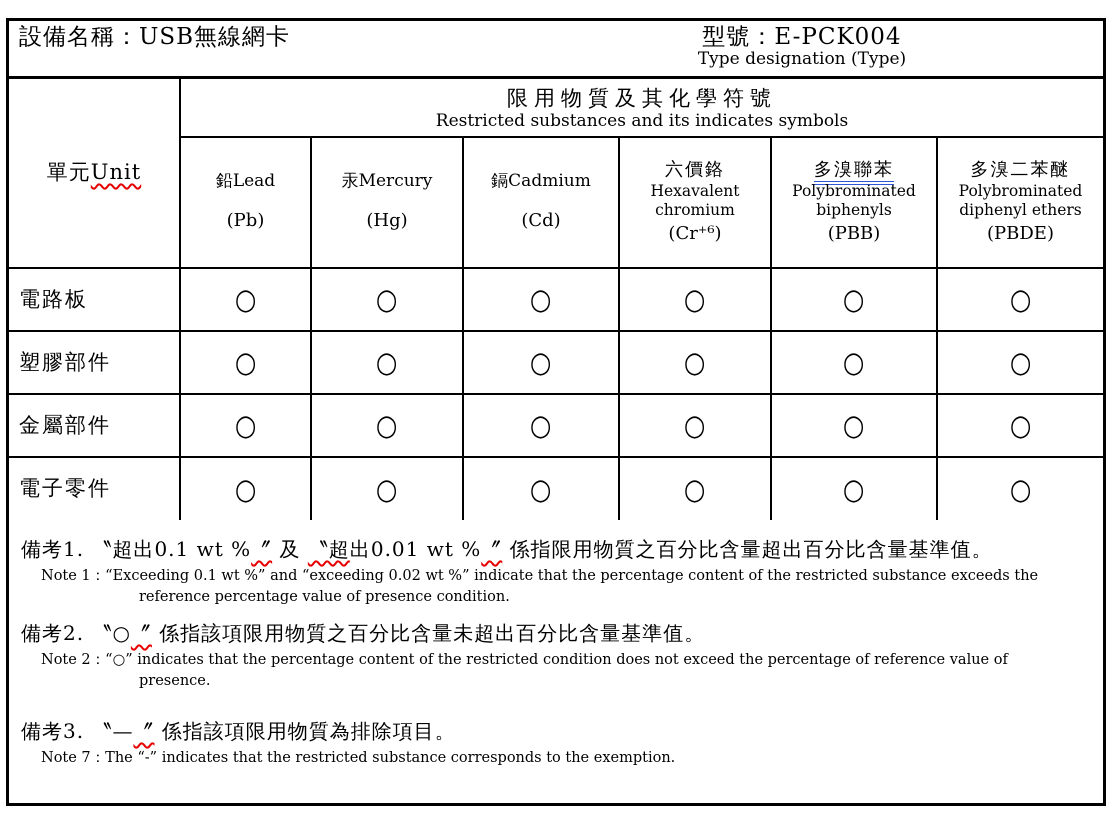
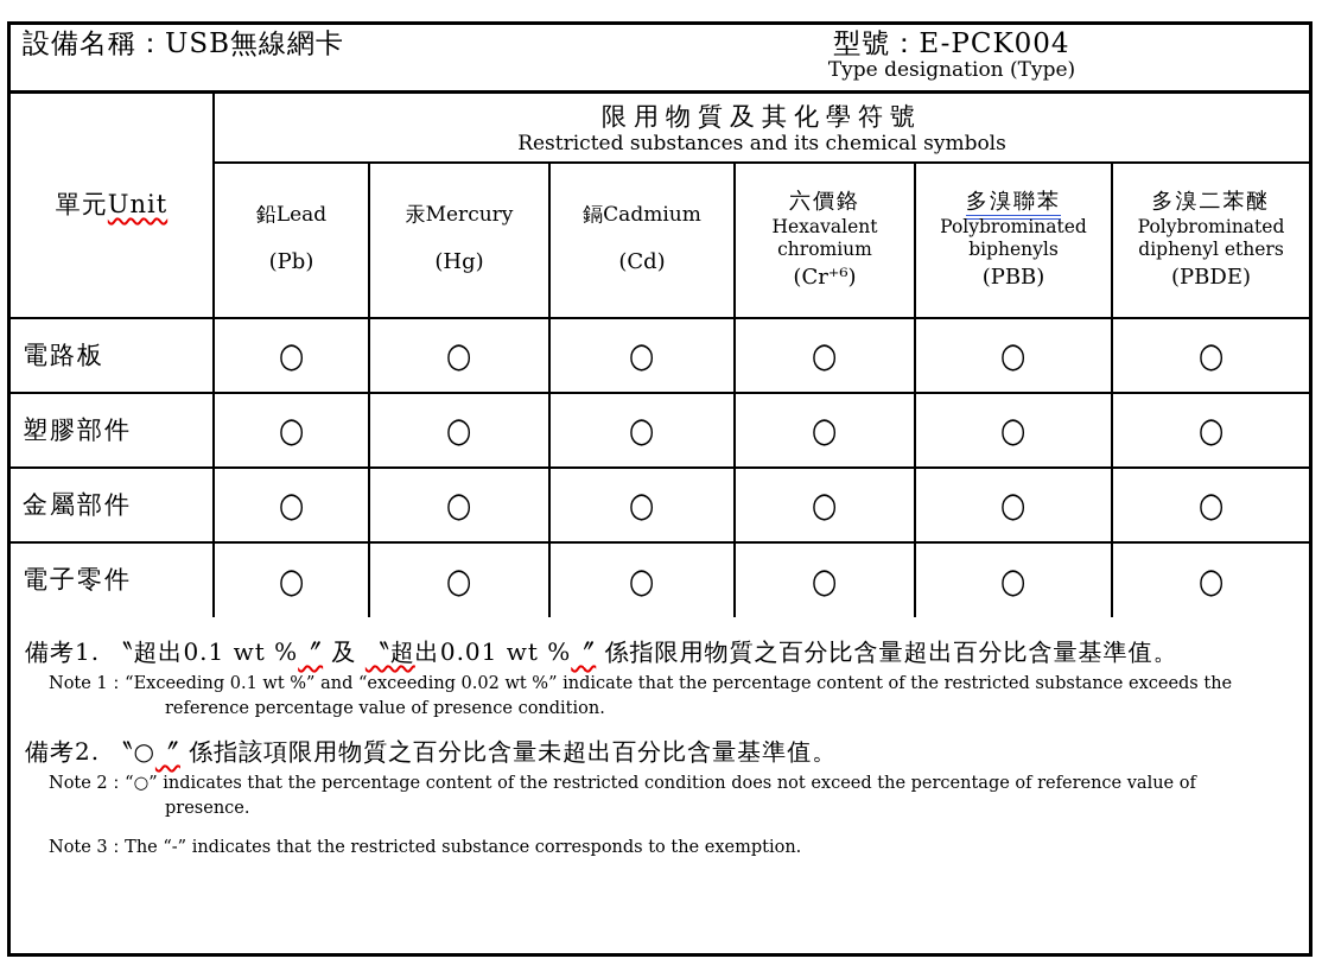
  設備名稱：USB無線網卡
  型號：E-PCK004
  Type designation (Type)
- 單元Unit	限用物質及其化學符號 Restricted substances and its indicates symbols
+ 單元Unit	限用物質及其化學符號 Restricted substances and its chemical symbols
  鉛Lead (Pb)	汞Mercury (Hg)	鎘Cadmium (Cd)	六價鉻 Hexavalent chromium (Cr⁺⁶)	多溴聯苯 Polybrominated biphenyls (PBB)	多溴二苯醚 Polybrominated diphenyl ethers (PBDE)
  電路板	○	○	○	○	○	○
  塑膠部件	○	○	○	○	○	○
  金屬部件	○	○	○	○	○	○
  電子零件	○	○	○	○	○	○
  備考1. 〝超出0.1 wt %〞 及 〝超出0.01 wt %〞 係指限用物質之百分比含量超出百分比含量基準值。
  Note 1：“Exceeding 0.1 wt %” and “exceeding 0.02 wt %” indicate that the percentage content of the restricted substance exceeds the reference percentage value of presence condition.
  備考2. 〝○〞 係指該項限用物質之百分比含量未超出百分比含量基準值。
  Note 2：“○” indicates that the percentage content of the restricted condition does not exceed the percentage of reference value of presence.
- 備考3. 〝—〞 係指該項限用物質為排除項目。
- Note 7：The “-” indicates that the restricted substance corresponds to the exemption.
+ Note 3：The “-” indicates that the restricted substance corresponds to the exemption.
